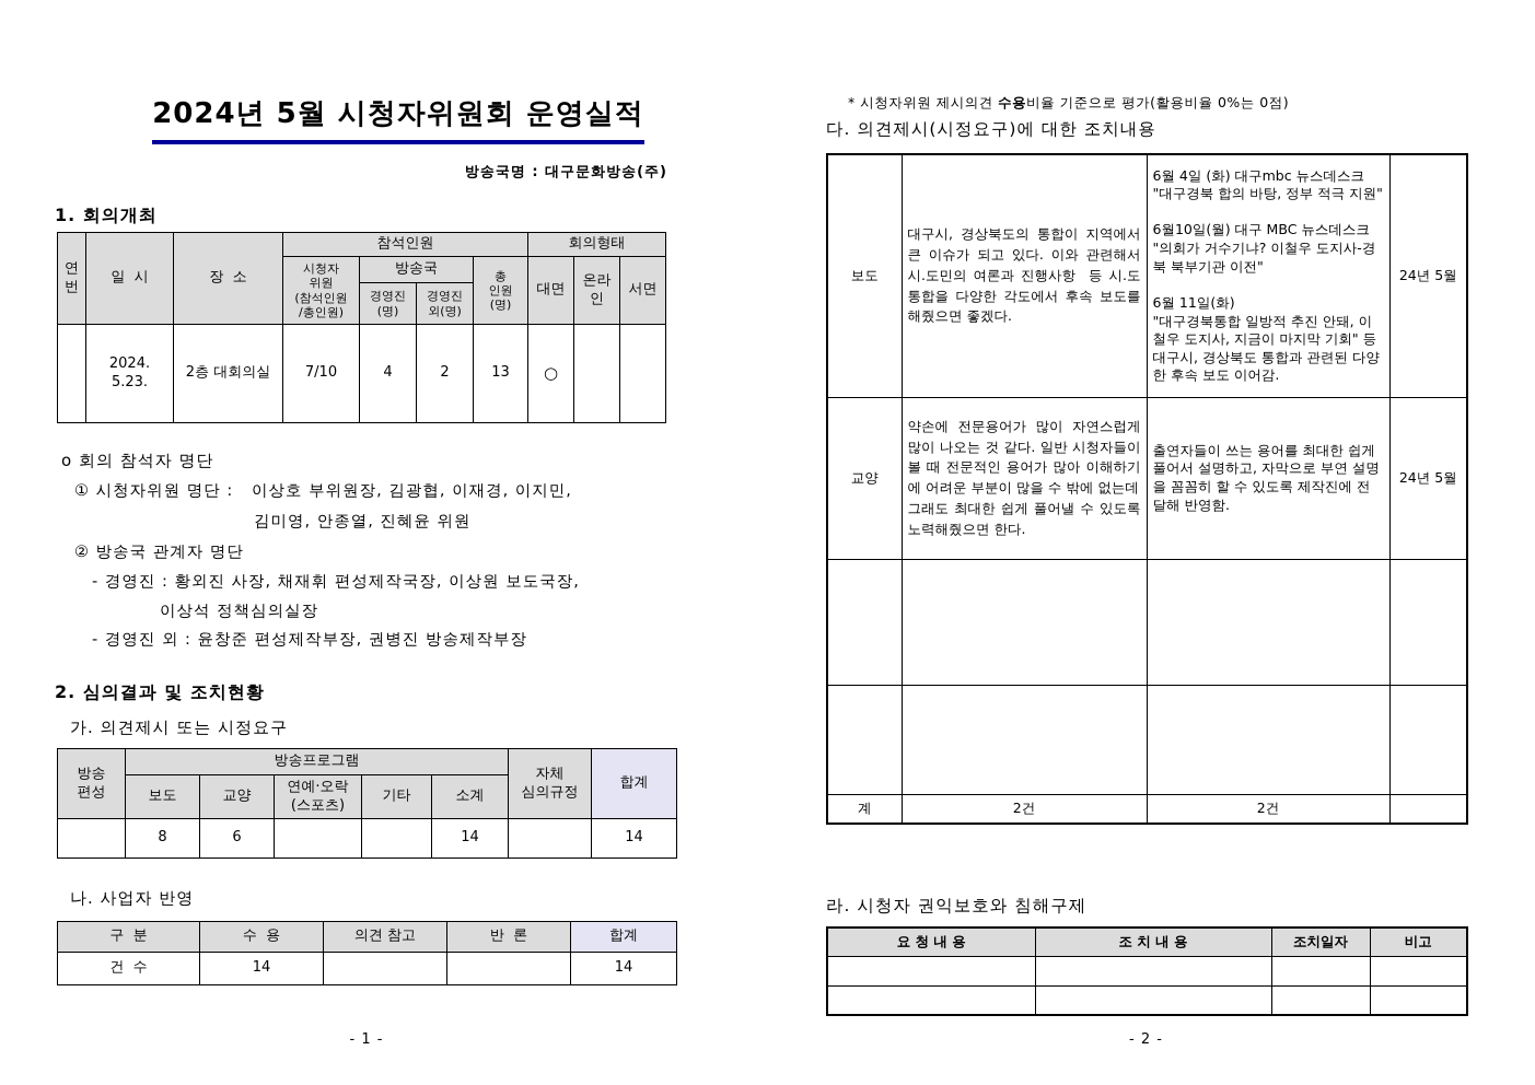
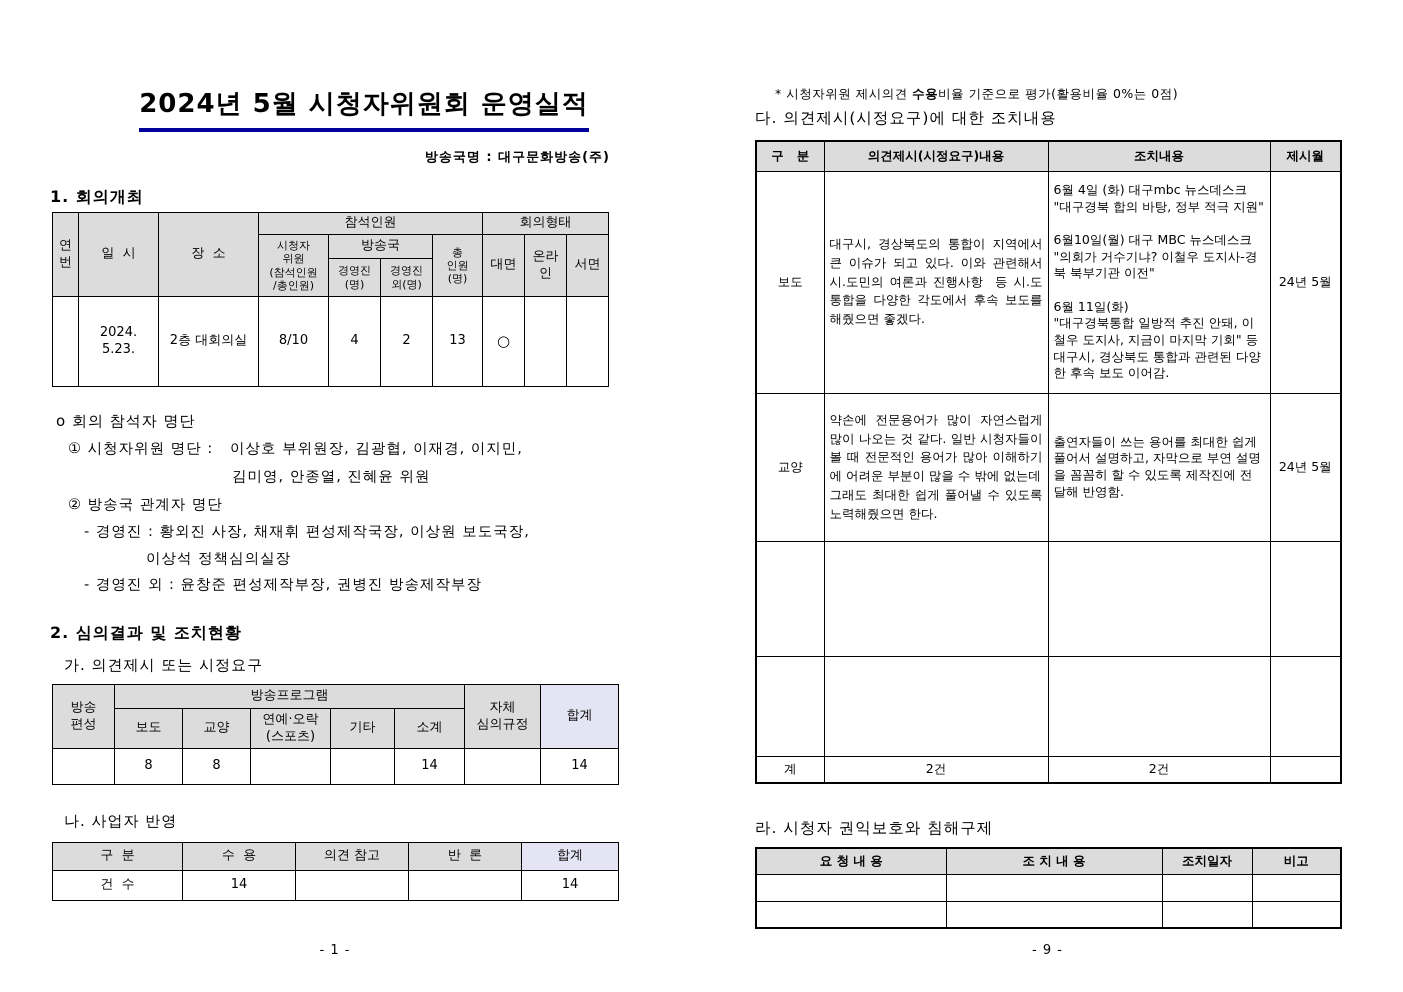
  2024년 5월 시청자위원회 운영실적
  방송국명 : 대구문화방송(주)
  1. 회의개최
  연 번	일 시	장 소	참석인원	회의형태
  시청자 위원 (참석인원 /총인원)	방송국	총 인원 (명)	대면	온라인	서면
  경영진 (명)	경영진 외(명)
- 	2024. 5.23.	2층 대회의실	7/10	4	2	13	○
+ 	2024. 5.23.	2층 대회의실	8/10	4	2	13	○
  o 회의 참석자 명단
  ① 시청자위원 명단 : 이상호 부위원장, 김광협, 이재경, 이지민,
  김미영, 안종열, 진혜윤 위원
  ② 방송국 관계자 명단
  - 경영진 : 황외진 사장, 채재휘 편성제작국장, 이상원 보도국장,
  이상석 정책심의실장
  - 경영진 외 : 윤창준 편성제작부장, 권병진 방송제작부장
  2. 심의결과 및 조치현황
  가. 의견제시 또는 시정요구
  방송 편성	방송프로그램	자체 심의규정	합계
  보도	교양	연예·오락 (스포츠)	기타	소계
- 	8	6			14		14
+ 	8	8			14		14
  나. 사업자 반영
  구 분	수 용	의견 참고	반 론	합계
  건 수	14			14
  - 1 -
  * 시청자위원 제시의견 수용비율 기준으로 평가(활용비율 0%는 0점)
  다. 의견제시(시정요구)에 대한 조치내용
+ 구 분	의견제시(시정요구)내용	조치내용	제시월
  보도	대구시, 경상북도의 통합이 지역에서 큰 이슈가 되고 있다. 이와 관련해서 시.도민의 여론과 진행사항 등 시.도 통합을 다양한 각도에서 후속 보도를 해줬으면 좋겠다.	6월 4일 (화) 대구mbc 뉴스데스크 "대구경북 합의 바탕, 정부 적극 지원" 6월10일(월) 대구 MBC 뉴스데스크 "의회가 거수기냐? 이철우 도지사-경북 북부기관 이전" 6월 11일(화) "대구경북통합 일방적 추진 안돼, 이철우 도지사, 지금이 마지막 기회" 등 대구시, 경상북도 통합과 관련된 다양한 후속 보도 이어감.	24년 5월
  교양	약손에 전문용어가 많이 자연스럽게 많이 나오는 것 같다. 일반 시청자들이 볼 때 전문적인 용어가 많아 이해하기에 어려운 부분이 많을 수 밖에 없는데 그래도 최대한 쉽게 풀어낼 수 있도록 노력해줬으면 한다.	출연자들이 쓰는 용어를 최대한 쉽게 풀어서 설명하고, 자막으로 부연 설명을 꼼꼼히 할 수 있도록 제작진에 전달해 반영함.	24년 5월
  계	2건	2건
  라. 시청자 권익보호와 침해구제
  요 청 내 용	조 치 내 용	조치일자	비고
- - 2 -
+ - 9 -
